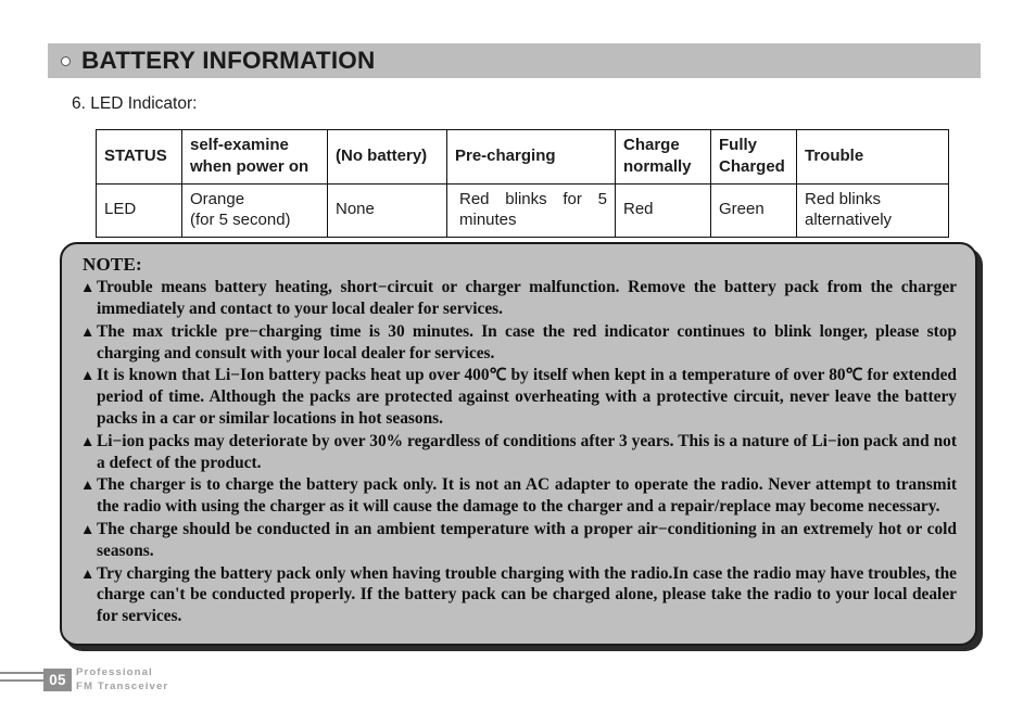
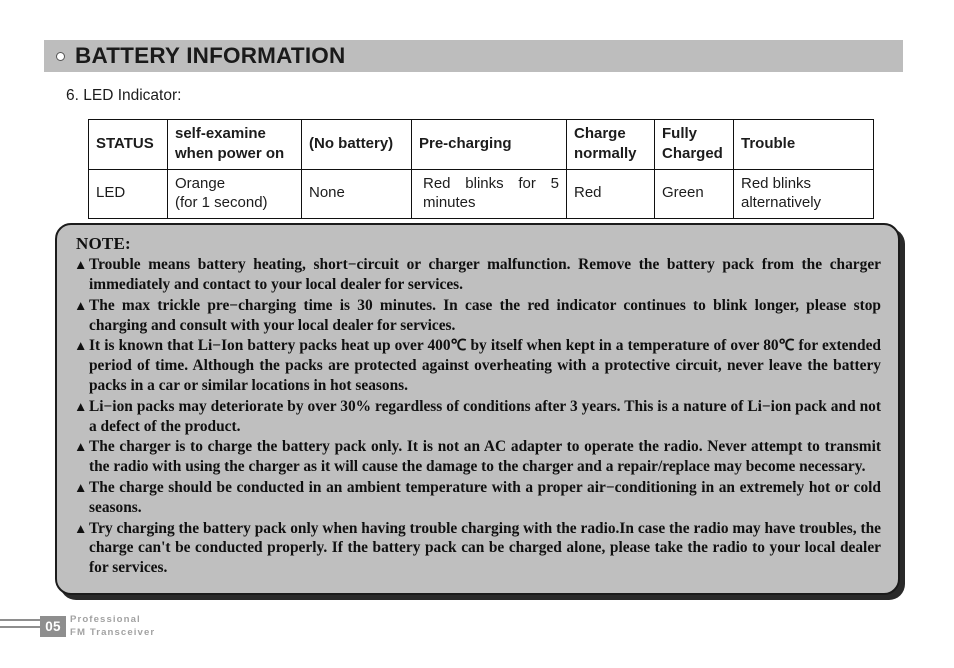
  BATTERY INFORMATION
  6. LED Indicator:
  STATUS	self-examine when power on	(No battery)	Pre-charging	Charge normally	Fully Charged	Trouble
- LED	Orange (for 5 second)	None	Red blinks for 5 minutes	Red	Green	Red blinks alternatively
+ LED	Orange (for 1 second)	None	Red blinks for 5 minutes	Red	Green	Red blinks alternatively
  NOTE:
  ▲
  Trouble means battery heating, short−circuit or charger malfunction. Remove the battery pack from the charger immediately and contact to your local dealer for services.
  ▲
  The max trickle pre−charging time is 30 minutes. In case the red indicator continues to blink longer, please stop charging and consult with your local dealer for services.
  ▲
  It is known that Li−Ion battery packs heat up over 400℃ by itself when kept in a temperature of over 80℃ for extended period of time. Although the packs are protected against overheating with a protective circuit, never leave the battery packs in a car or similar locations in hot seasons.
  ▲
  Li−ion packs may deteriorate by over 30% regardless of conditions after 3 years. This is a nature of Li−ion pack and not a defect of the product.
  ▲
  The charger is to charge the battery pack only. It is not an AC adapter to operate the radio. Never attempt to transmit the radio with using the charger as it will cause the damage to the charger and a repair/replace may become necessary.
  ▲
  The charge should be conducted in an ambient temperature with a proper air−conditioning in an extremely hot or cold seasons.
  ▲
  Try charging the battery pack only when having trouble charging with the radio.In case the radio may have troubles, the charge can't be conducted properly. If the battery pack can be charged alone, please take the radio to your local dealer for services.
  05
  Professional
  FM Transceiver
